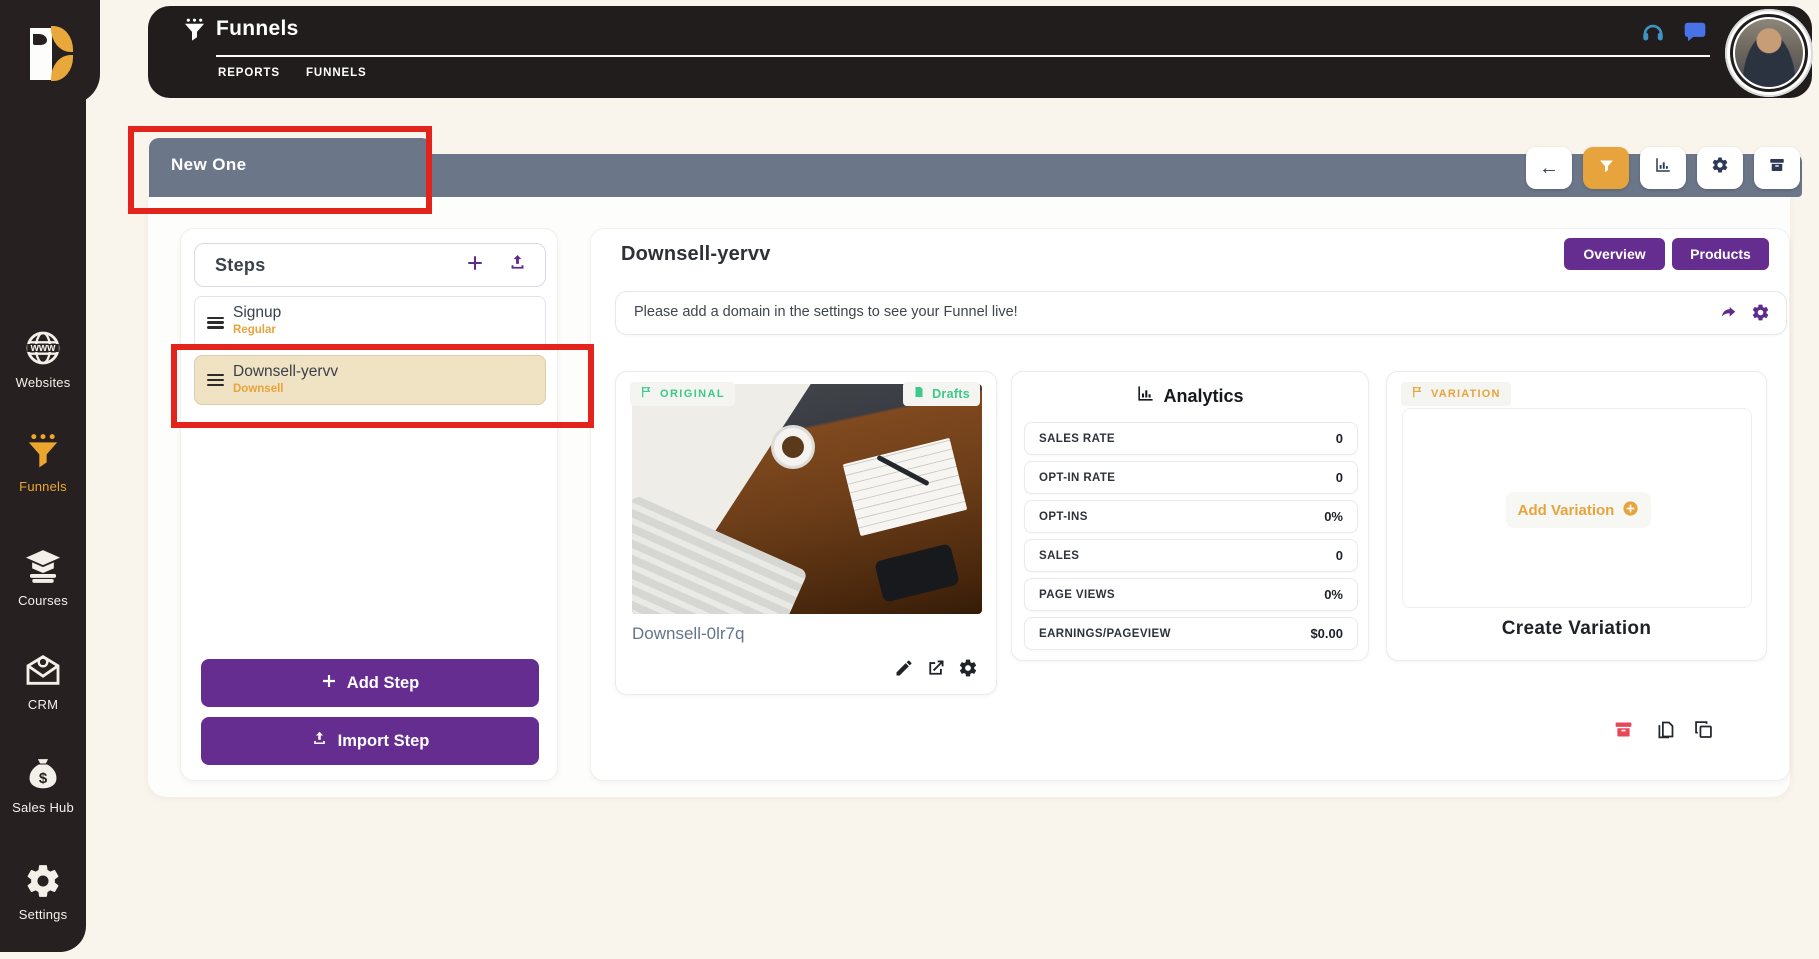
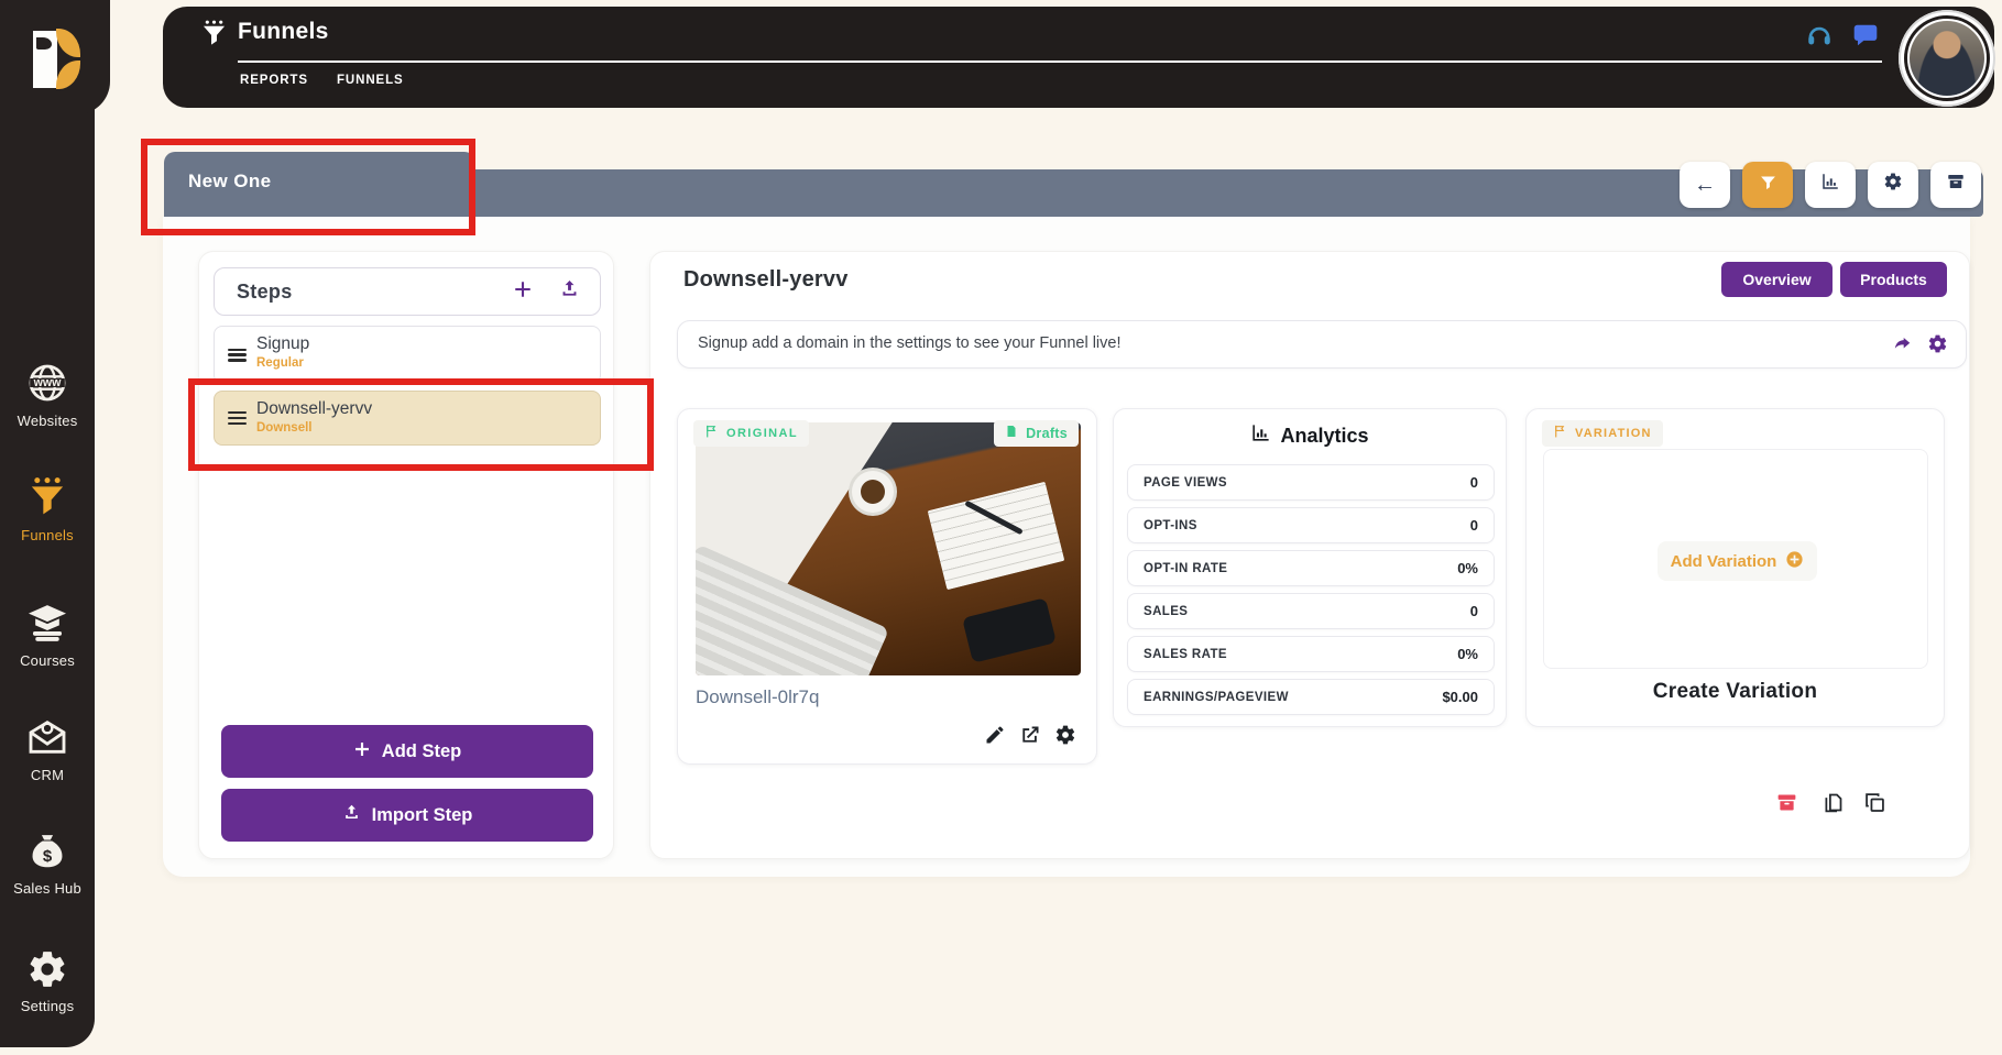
  www
  Websites
  Funnels
  Courses
  CRM
  $
  Sales Hub
  Settings
  Funnels
  REPORTS
  FUNNELS
  New One
  ←
  Steps
  Signup
  Regular
  Downsell-yervv
  Downsell
  Add Step
  Import Step
  Downsell-yervv
  Overview
  Products
- Please add a domain in the settings to see your Funnel live!
+ Signup add a domain in the settings to see your Funnel live!
  ORIGINAL
  Drafts
  Downsell-0lr7q
  Analytics
- SALES RATE
+ PAGE VIEWS
  0
- OPT-IN RATE
+ OPT-INS
  0
- OPT-INS
+ OPT-IN RATE
  0%
  SALES
  0
- PAGE VIEWS
+ SALES RATE
  0%
  EARNINGS/PAGEVIEW
  $0.00
  VARIATION
  Add Variation
  Create Variation
